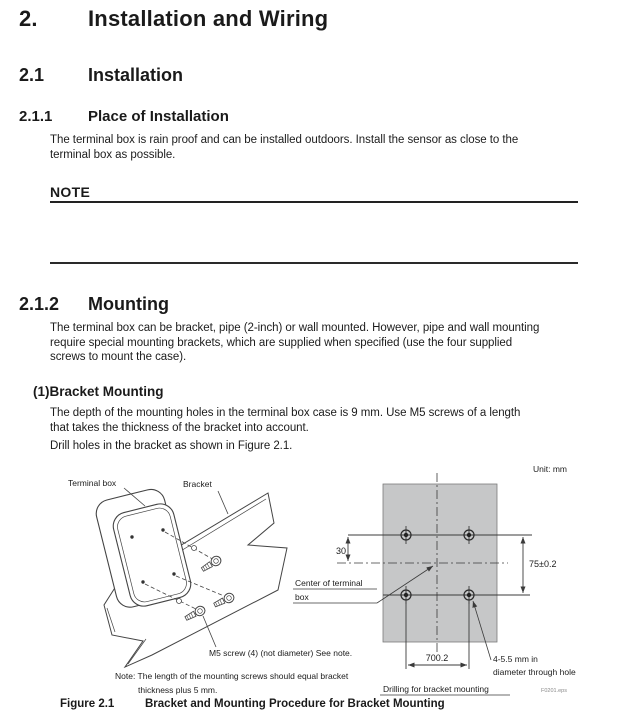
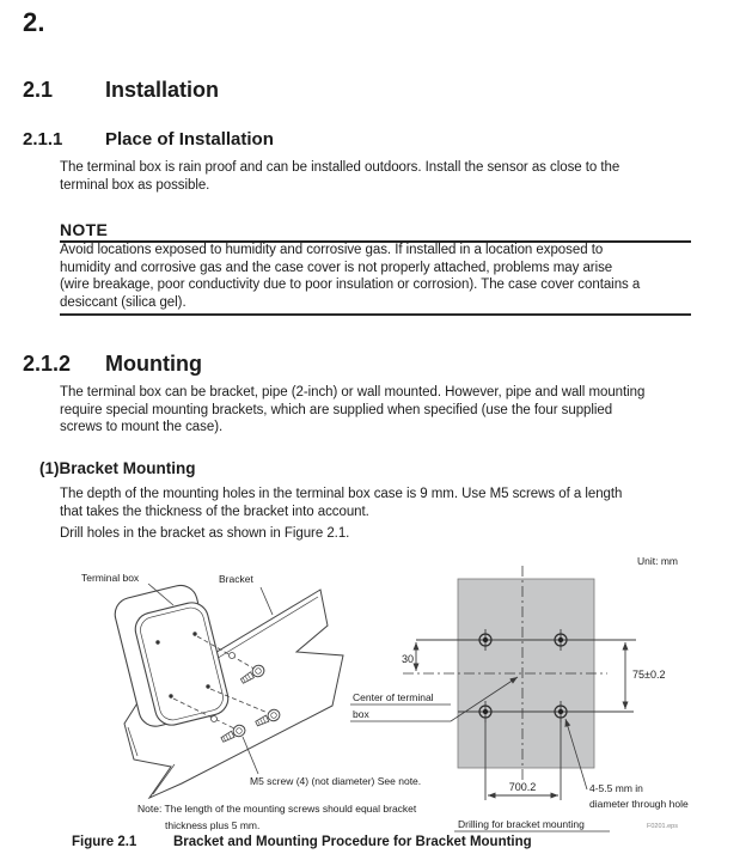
  2.
- Installation and Wiring
  2.1
  Installation
  2.1.1
  Place of Installation
  The terminal box is rain proof and can be installed outdoors. Install the sensor as close to the
  terminal box as possible.
  NOTE
+ Avoid locations exposed to humidity and corrosive gas. If installed in a location exposed to
+ humidity and corrosive gas and the case cover is not properly attached, problems may arise
+ (wire breakage, poor conductivity due to poor insulation or corrosion). The case cover contains a
+ desiccant (silica gel).
  2.1.2
  Mounting
  The terminal box can be bracket, pipe (2-inch) or wall mounted. However, pipe and wall mounting
  require special mounting brackets, which are supplied when specified (use the four supplied
  screws to mount the case).
  (1)Bracket Mounting
  The depth of the mounting holes in the terminal box case is 9 mm. Use M5 screws of a length
  that takes the thickness of the bracket into account.
  Drill holes in the bracket as shown in Figure 2.1.
  Terminal box
  Bracket
  M5 screw (4) (not diameter) See note.
  Note: The length of the mounting screws should equal bracket
  thickness plus 5 mm.
  Unit: mm
  30
  75±0.2
  700.2
  Center of terminal
  box
  4-5.5 mm in
  diameter through hole
  Drilling for bracket mounting
  Figure 2.1
  Bracket and Mounting Procedure for Bracket Mounting
